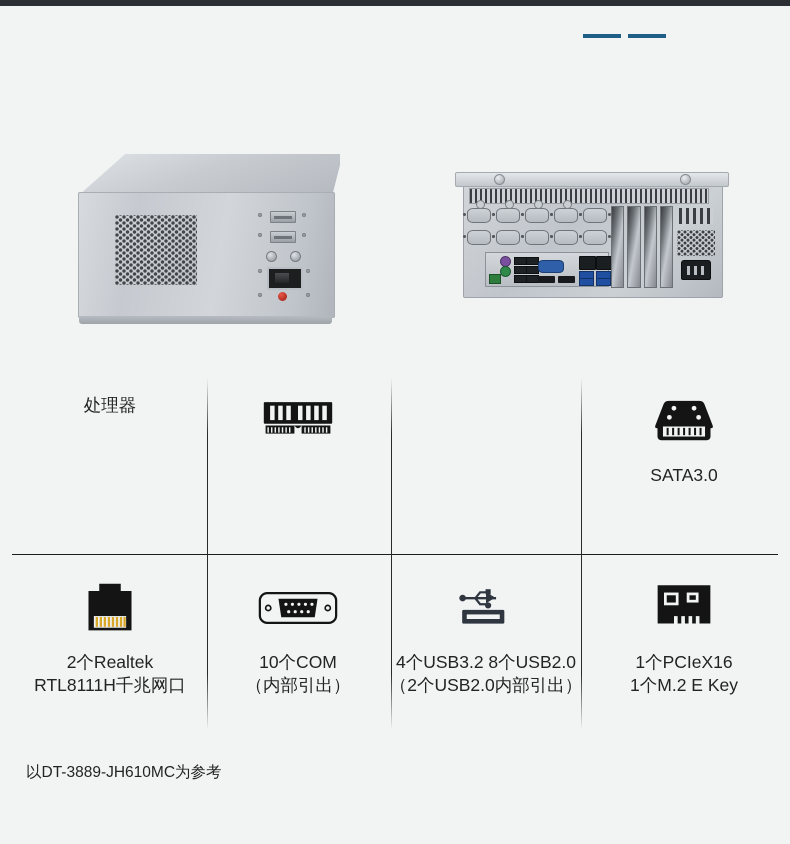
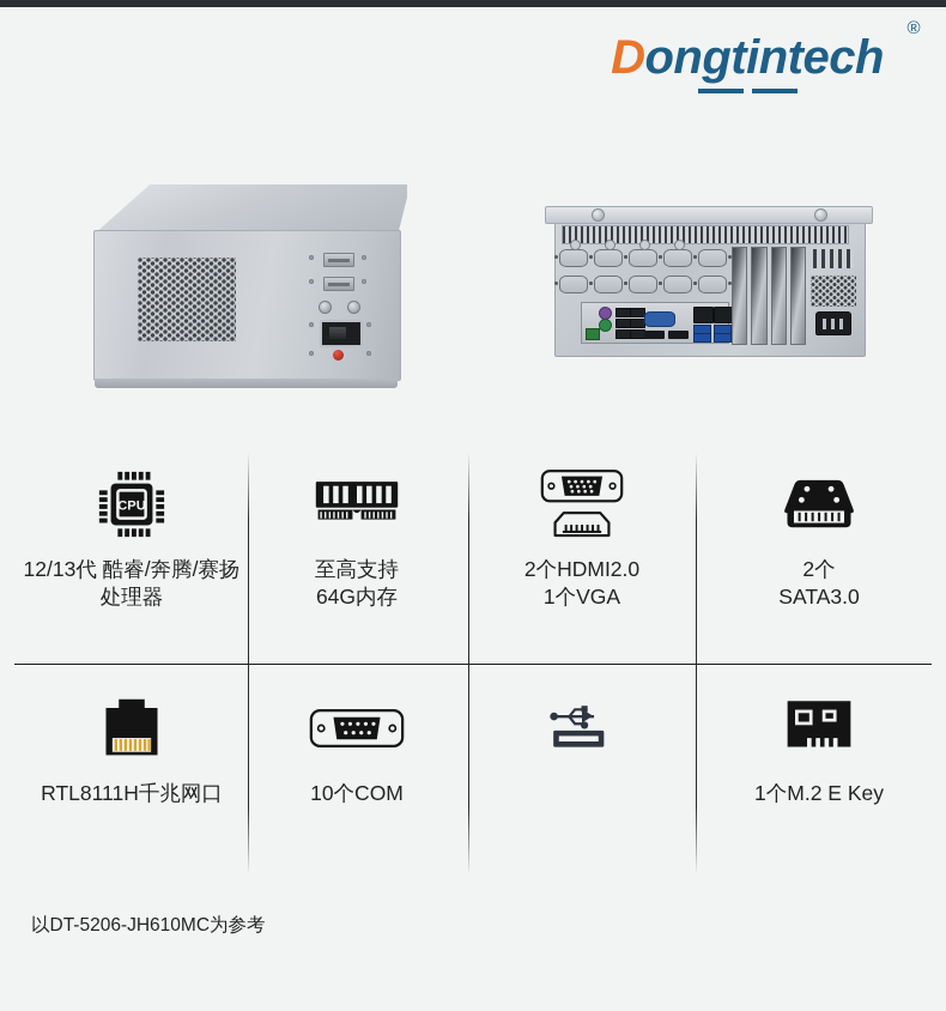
+ Dongtintech
+ ®
+ CPU
+ 12/13代 酷睿/奔腾/赛扬
  处理器
+ 至高支持
+ 64G内存
+ 2个HDMI2.0
+ 1个VGA
+ 2个
  SATA3.0
- 2个Realtek
  RTL8111H千兆网口
  10个COM
- （内部引出）
- 4个USB3.2 8个USB2.0
- （2个USB2.0内部引出）
- 1个PCIeX16
  1个M.2 E Key
- 以DT-3889-JH610MC为参考
+ 以DT-5206-JH610MC为参考
